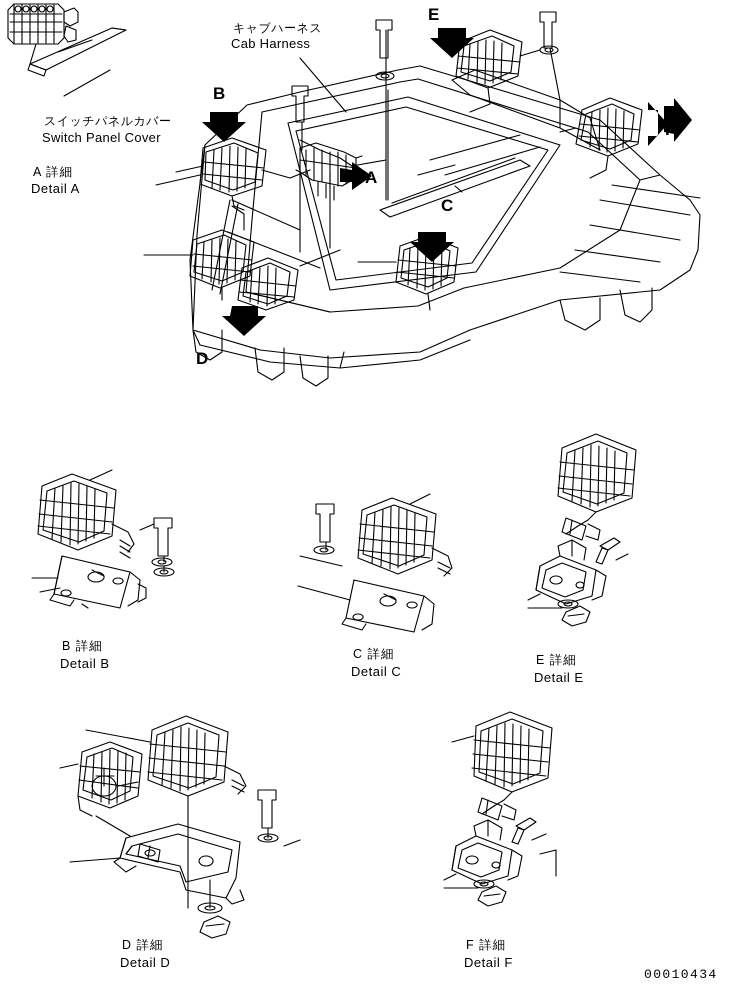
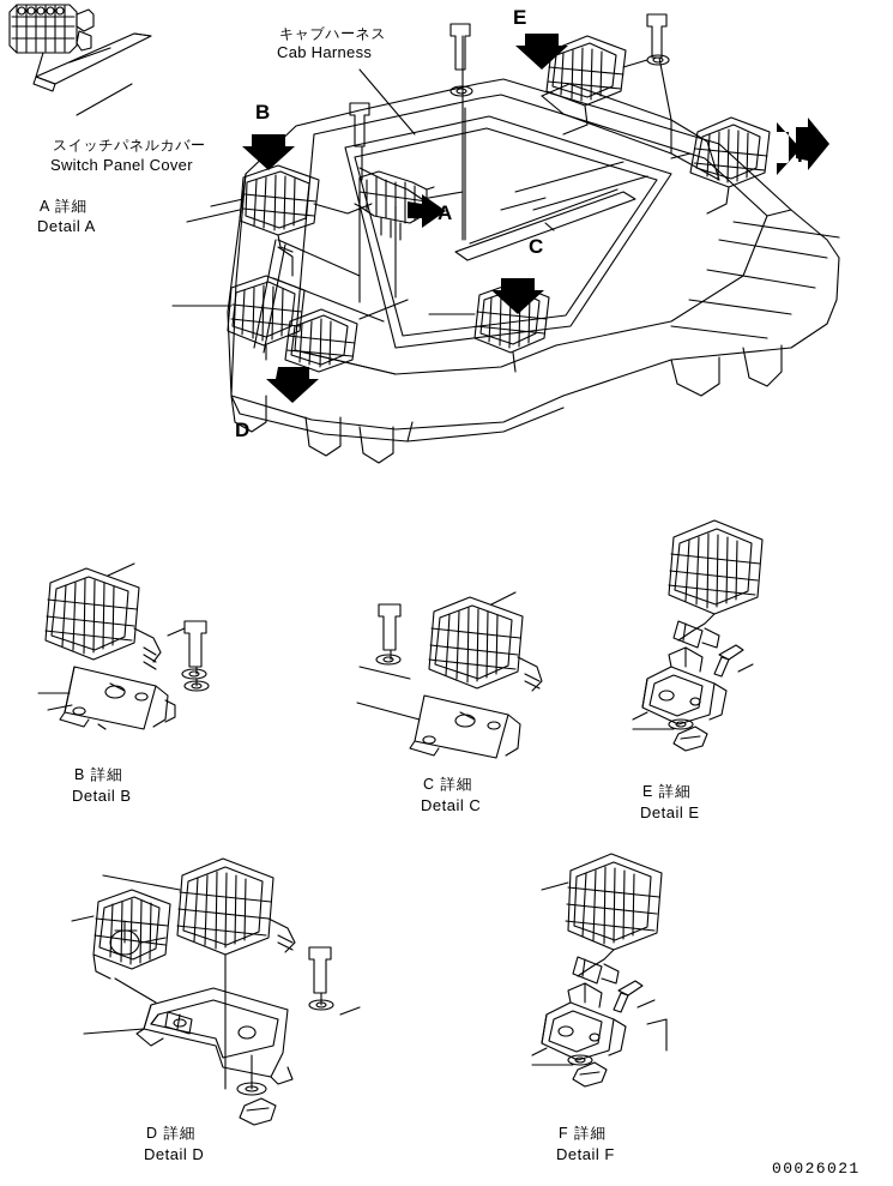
  キャブハーネス
  Cab Harness
  スイッチパネルカバー
  Switch Panel Cover
  A 詳細
  Detail A
  B
  A
  C
  D
  E
  F
  B 詳細
  Detail B
  C 詳細
  Detail C
  E 詳細
  Detail E
  D 詳細
  Detail D
  F 詳細
  Detail F
- 00010434
+ 00026021
